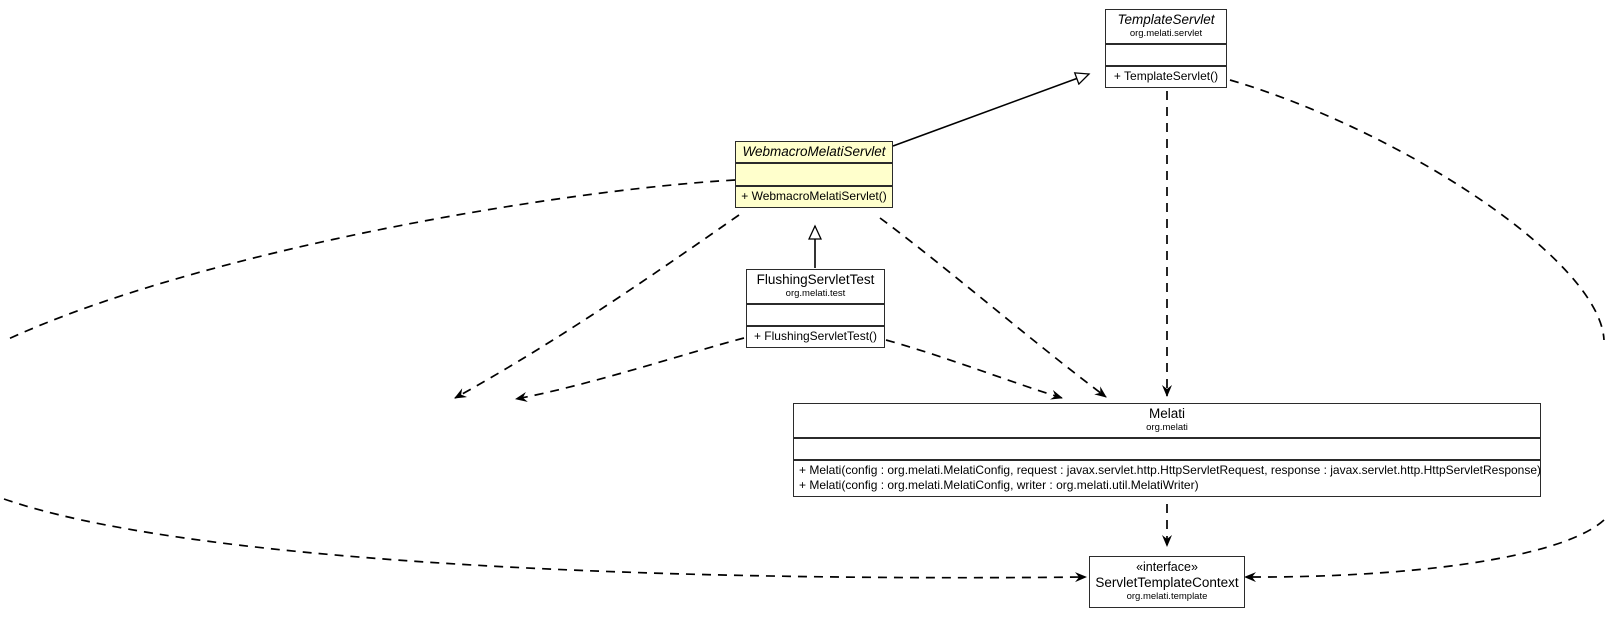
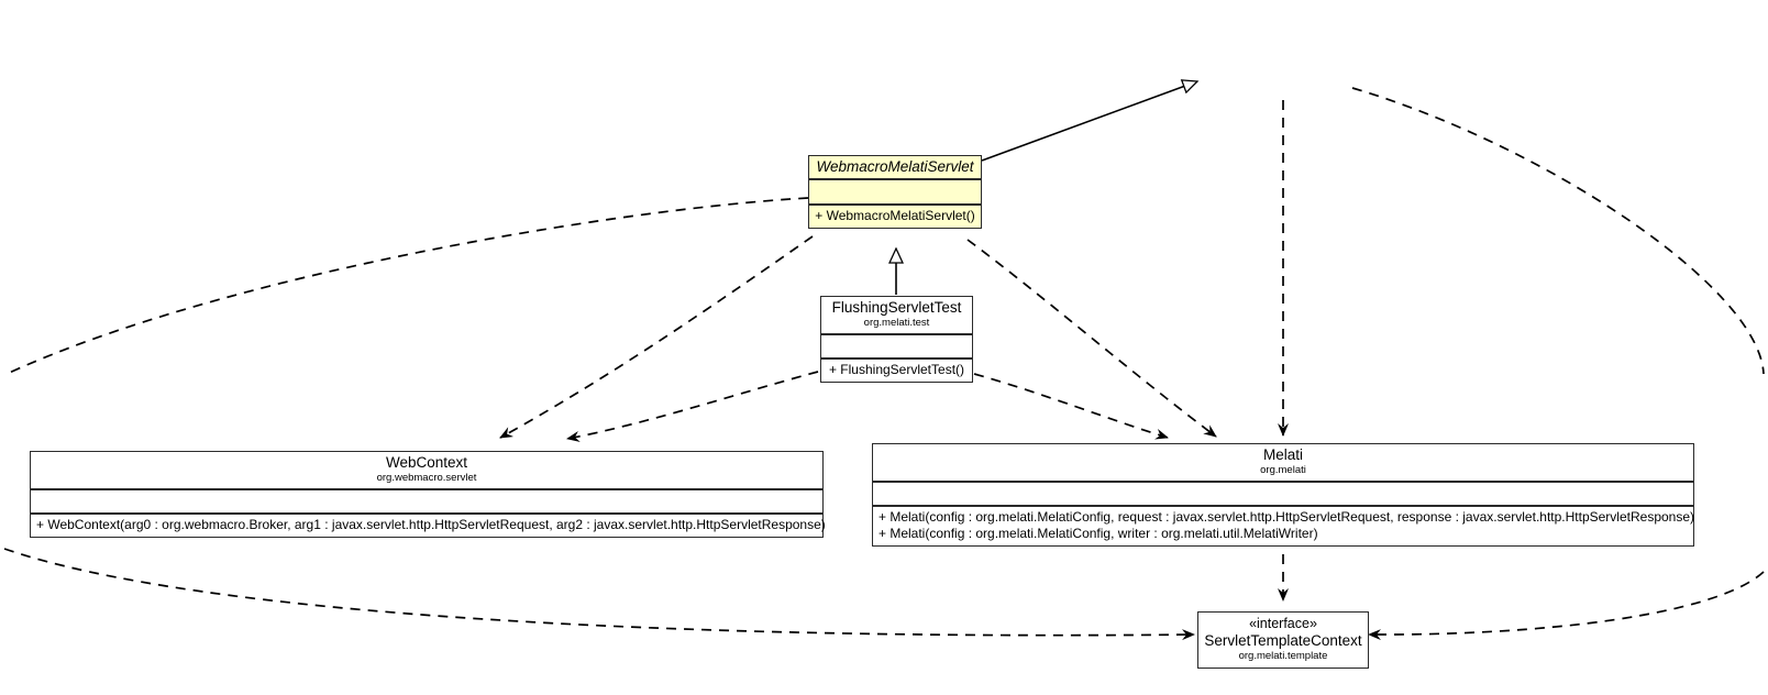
- TemplateServlet
- org.melati.servlet
- + TemplateServlet()
  WebmacroMelatiServlet
  + WebmacroMelatiServlet()
  FlushingServletTest
  org.melati.test
  + FlushingServletTest()
+ WebContext
+ org.webmacro.servlet
+ + WebContext(arg0 : org.webmacro.Broker, arg1 : javax.servlet.http.HttpServletRequest, arg2 : javax.servlet.http.HttpServletResponse)
  Melati
  org.melati
  + Melati(config : org.melati.MelatiConfig, request : javax.servlet.http.HttpServletRequest, response : javax.servlet.http.HttpServletResponse)
  + Melati(config : org.melati.MelatiConfig, writer : org.melati.util.MelatiWriter)
  «interface»
  ServletTemplateContext
  org.melati.template
